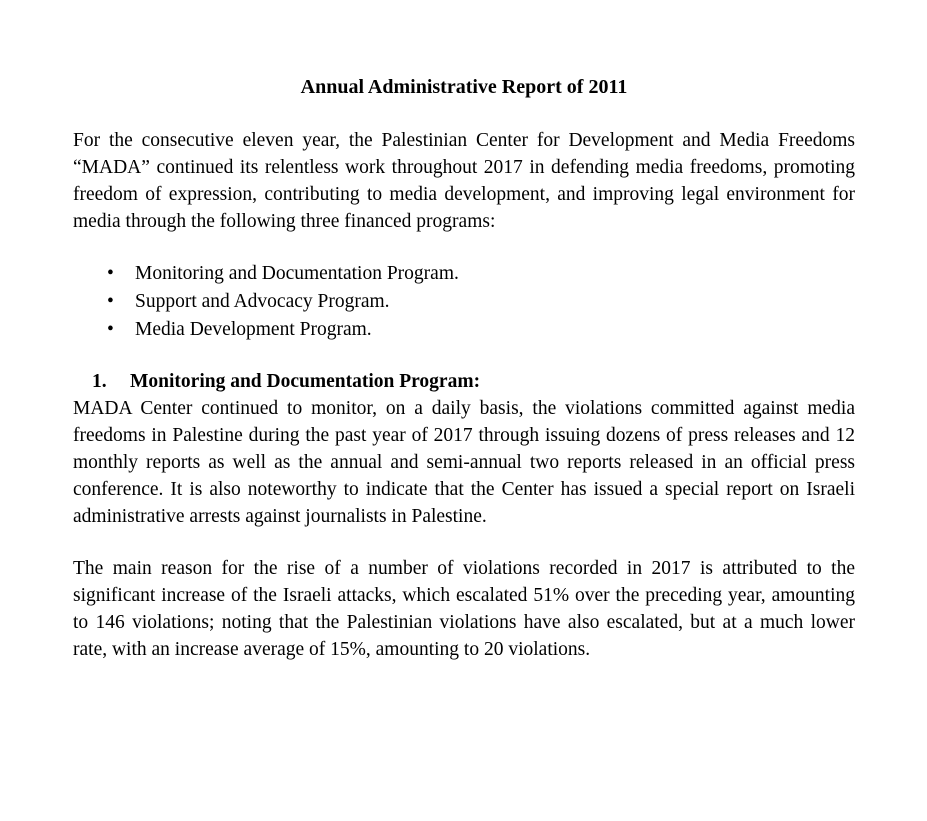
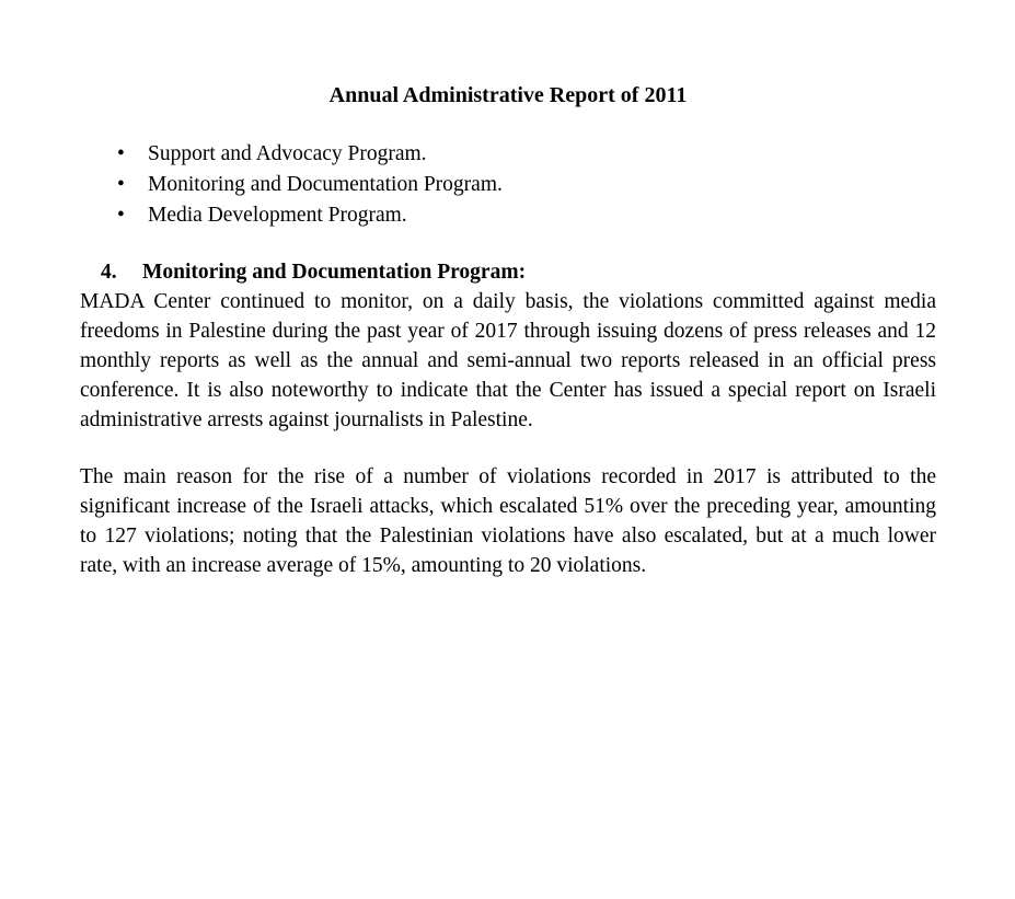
  Annual Administrative Report of 2011
- For the consecutive eleven year, the Palestinian Center for Development and Media Freedoms “MADA” continued its relentless work throughout 2017 in defending media freedoms, promoting freedom of expression, contributing to media development, and improving legal environment for media through the following three financed programs:
  •
- Monitoring and Documentation Program.
+ Support and Advocacy Program.
  •
- Support and Advocacy Program.
+ Monitoring and Documentation Program.
  •
  Media Development Program.
- 1. Monitoring and Documentation Program:
+ 4. Monitoring and Documentation Program:
  MADA Center continued to monitor, on a daily basis, the violations committed against media freedoms in Palestine during the past year of 2017 through issuing dozens of press releases and 12 monthly reports as well as the annual and semi-annual two reports released in an official press conference. It is also noteworthy to indicate that the Center has issued a special report on Israeli administrative arrests against journalists in Palestine.
- The main reason for the rise of a number of violations recorded in 2017 is attributed to the significant increase of the Israeli attacks, which escalated 51% over the preceding year, amounting to 146 violations; noting that the Palestinian violations have also escalated, but at a much lower rate, with an increase average of 15%, amounting to 20 violations.
+ The main reason for the rise of a number of violations recorded in 2017 is attributed to the significant increase of the Israeli attacks, which escalated 51% over the preceding year, amounting to 127 violations; noting that the Palestinian violations have also escalated, but at a much lower rate, with an increase average of 15%, amounting to 20 violations.
